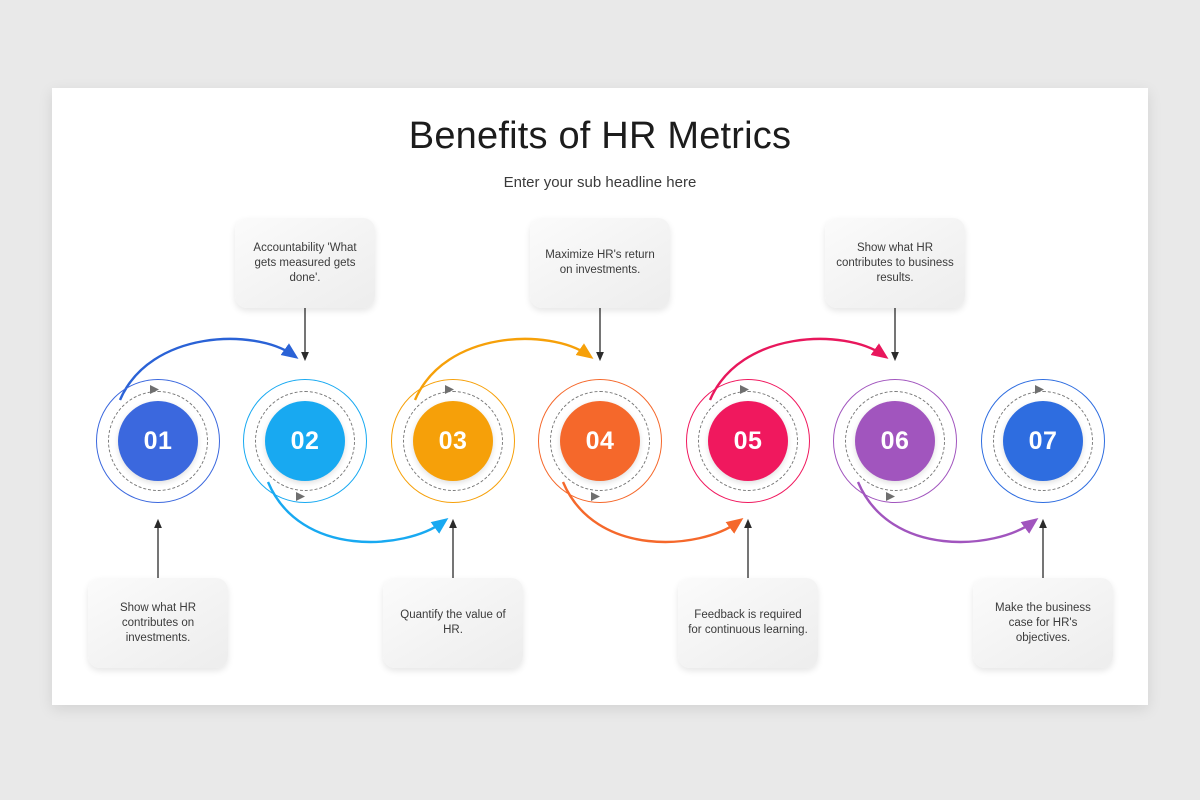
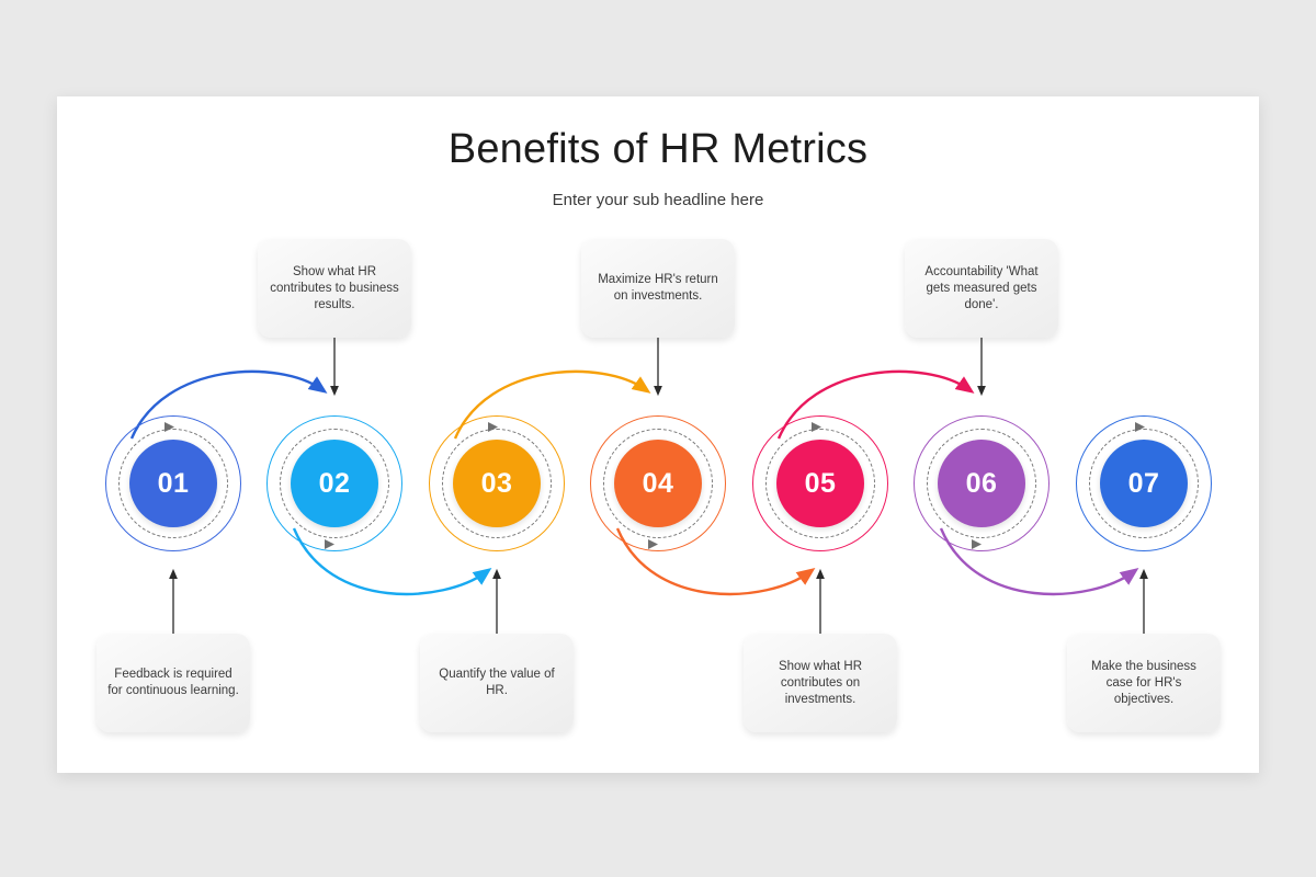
  Benefits of HR Metrics
  Enter your sub headline here
- Accountability 'What gets measured gets done'.
+ Show what HR contributes to business results.
  Maximize HR's return on investments.
- Show what HR contributes to business results.
+ Accountability 'What gets measured gets done'.
- Show what HR contributes on investments.
+ Feedback is required for continuous learning.
  Quantify the value of HR.
- Feedback is required for continuous learning.
+ Show what HR contributes on investments.
  Make the business case for HR's objectives.
  01
  02
  03
  04
  05
  06
  07
